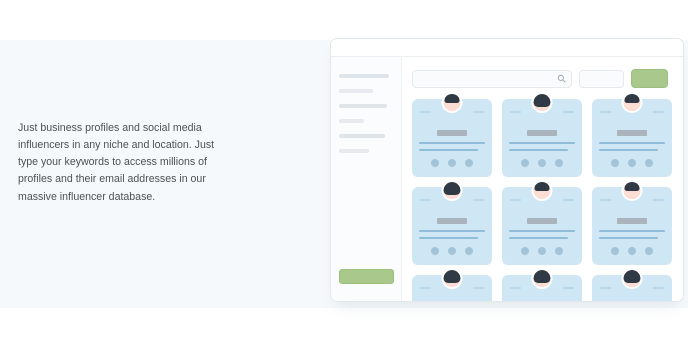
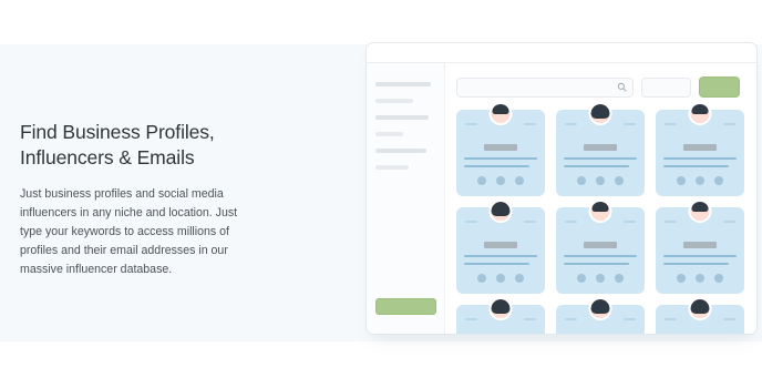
+ Find Business Profiles, Influencers & Emails
  Just business profiles and social media influencers in any niche and location. Just type your keywords to access millions of profiles and their email addresses in our massive influencer database.
